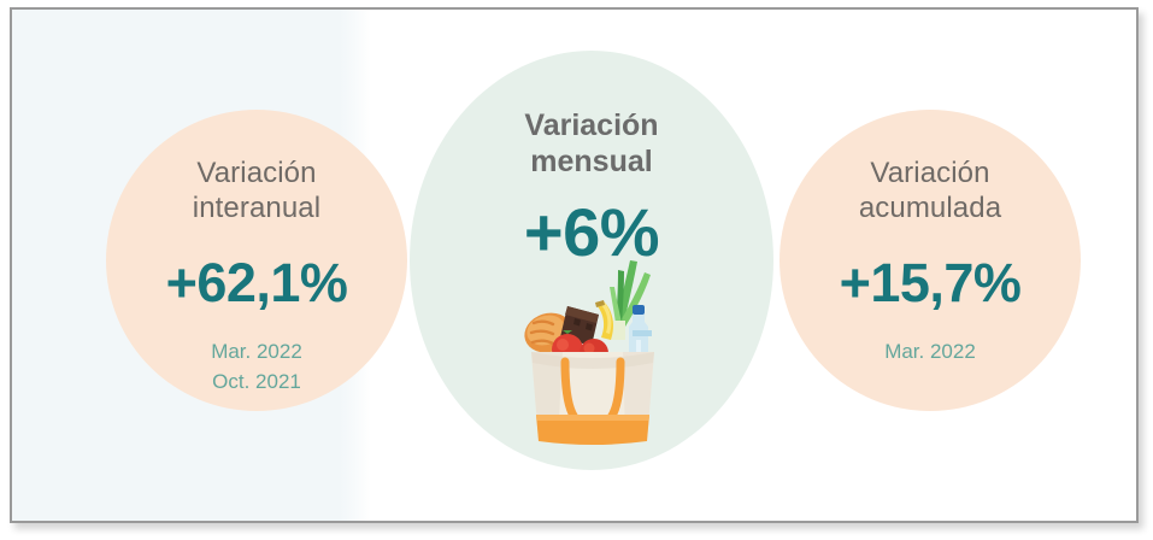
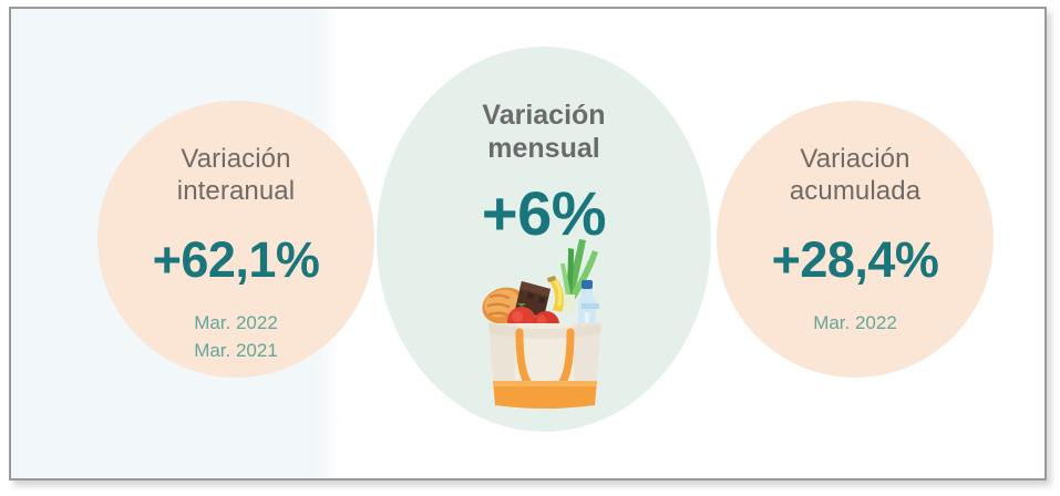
  Variación
  interanual
  +62,1%
  Mar. 2022
- Oct. 2021
+ Mar. 2021
  Variación
  mensual
  +6%
  Variación
  acumulada
- +15,7%
+ +28,4%
  Mar. 2022
